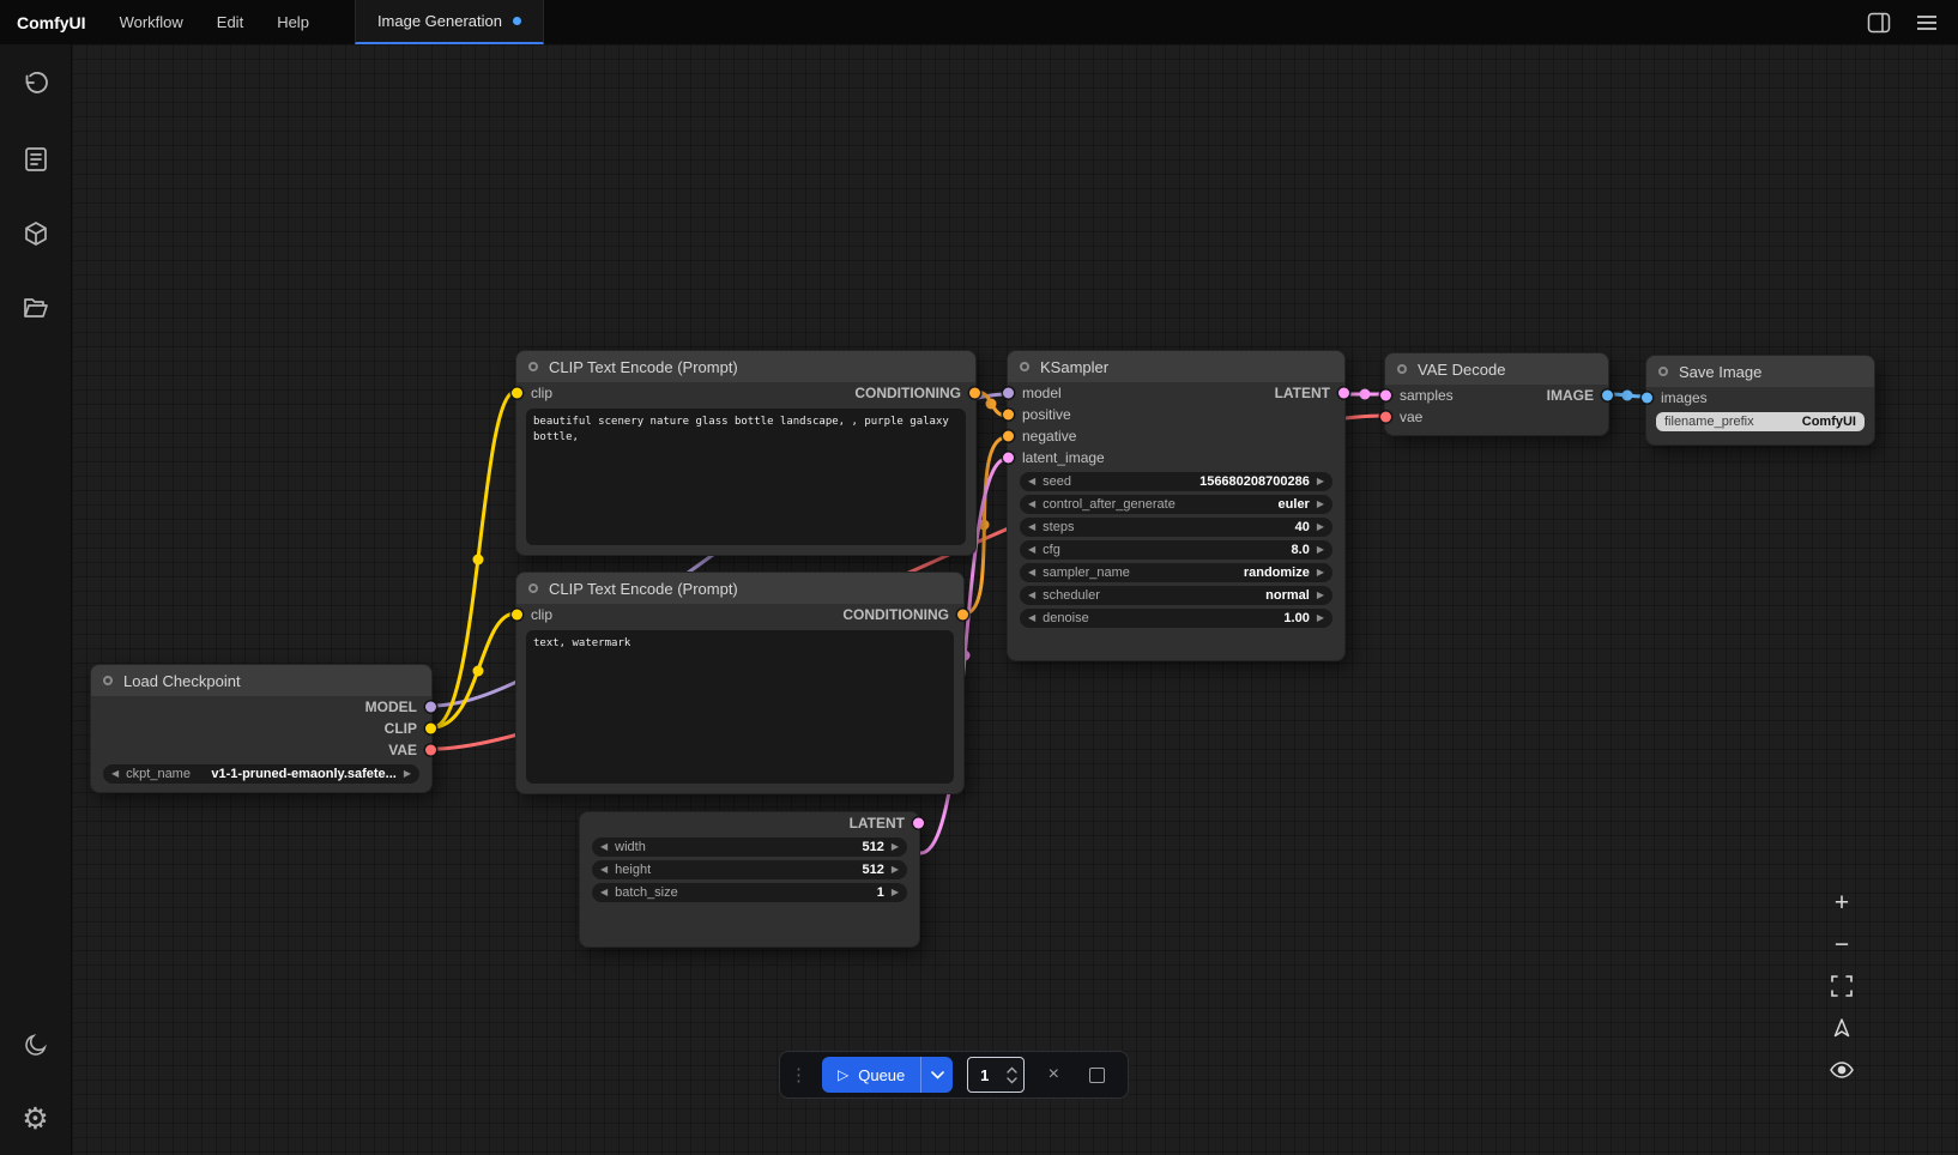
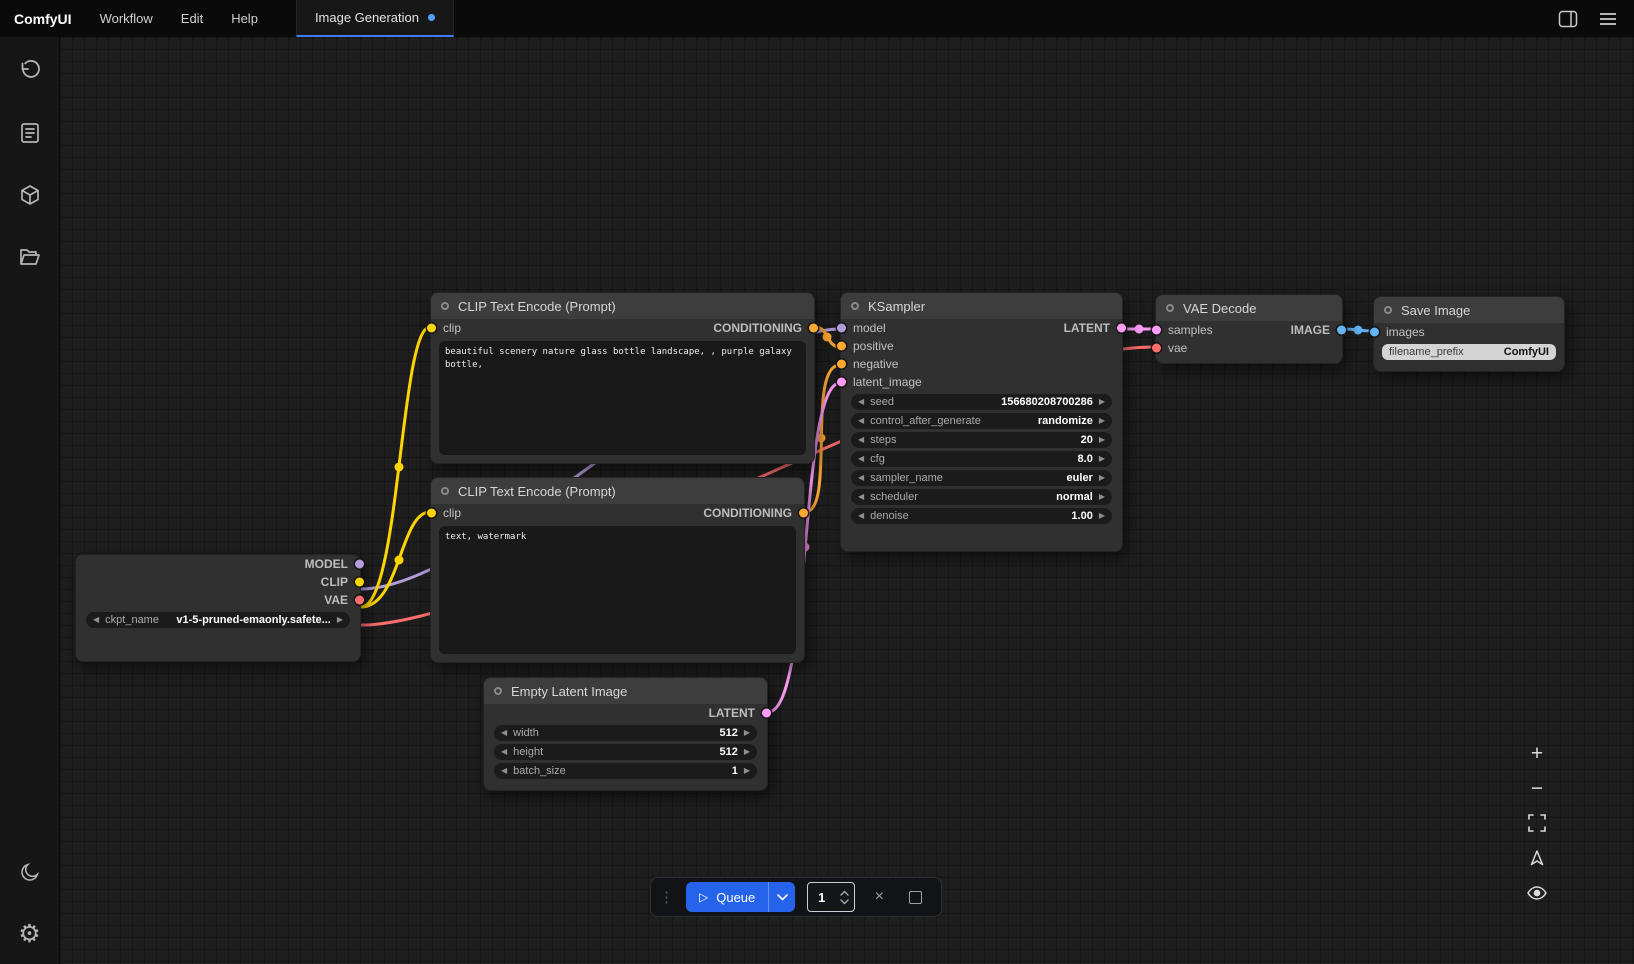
  ComfyUI
  Workflow
  Edit
  Help
  Image Generation
  ⚙
- Load Checkpoint
  MODEL
  CLIP
  VAE
  ◀
  ckpt_name
- v1-1-pruned-emaonly.safete...
+ v1-5-pruned-emaonly.safete...
  ▶
  CLIP Text Encode (Prompt)
  clip
  CONDITIONING
  beautiful scenery nature glass bottle landscape, , purple galaxy bottle,
  CLIP Text Encode (Prompt)
  clip
  CONDITIONING
  text, watermark
+ Empty Latent Image
  LATENT
  ◀
  width
  512
  ▶
  ◀
  height
  512
  ▶
  ◀
  batch_size
  1
  ▶
  KSampler
  model
  LATENT
  positive
  negative
  latent_image
  ◀
  seed
  156680208700286
  ▶
  ◀
  control_after_generate
- euler
+ randomize
  ▶
  ◀
  steps
- 40
+ 20
  ▶
  ◀
  cfg
  8.0
  ▶
  ◀
  sampler_name
- randomize
+ euler
  ▶
  ◀
  scheduler
  normal
  ▶
  ◀
  denoise
  1.00
  ▶
  VAE Decode
  samples
  IMAGE
  vae
  Save Image
  images
  filename_prefix
  ComfyUI
  ⋮
  ▷
  Queue
  1
  ×
  +
  −
